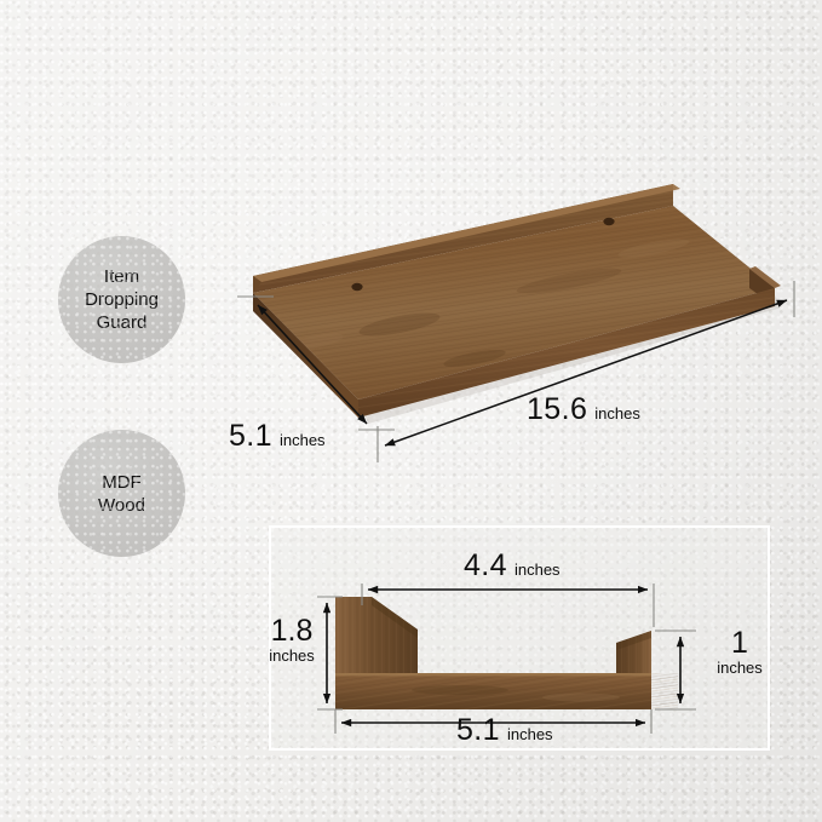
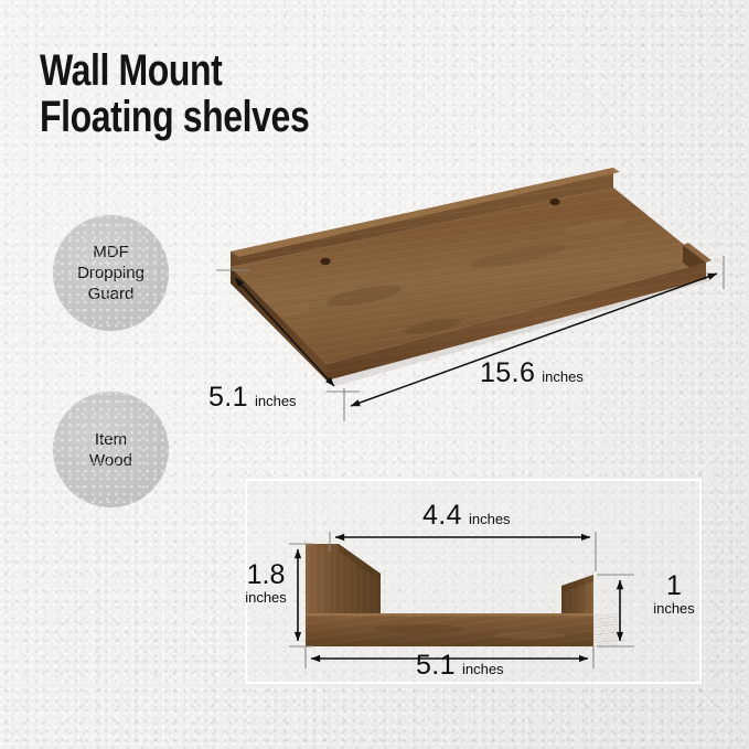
+ Wall Mount
+ Floating shelves
- Item
+ MDF
  Dropping
  Guard
- MDF
+ Item
  Wood
  15.6
  inches
  5.1
  inches
  4.4
  inches
  1.8
  inches
  1
  inches
  5.1
  inches
